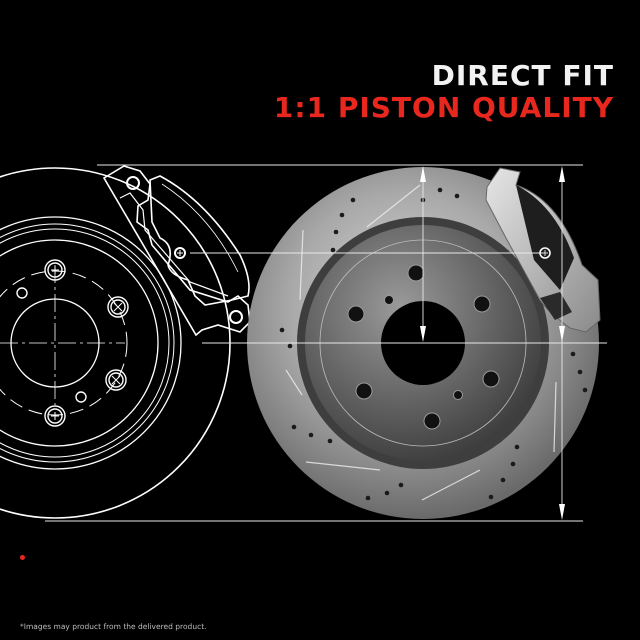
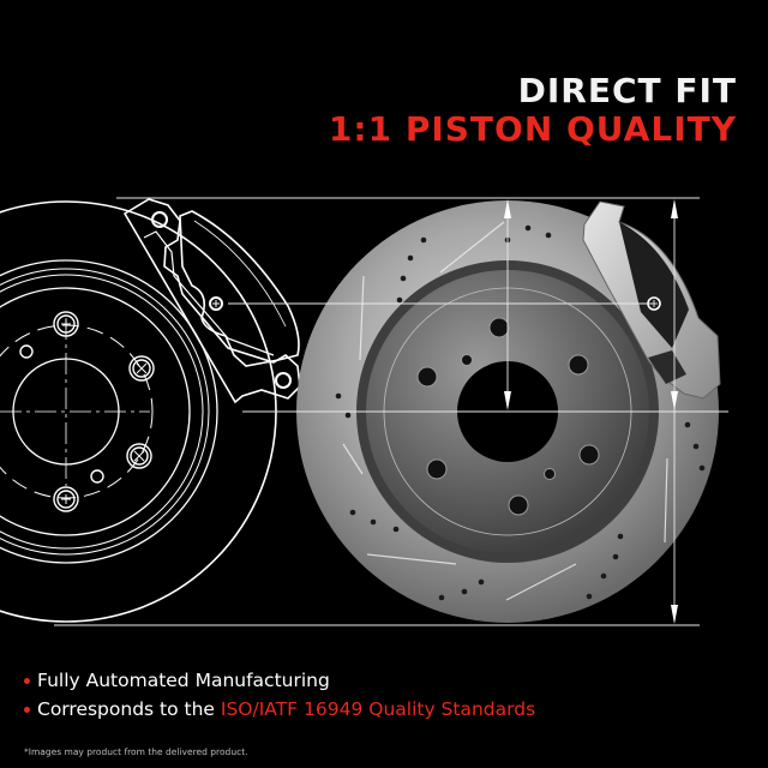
  DIRECT FIT
  1:1 PISTON QUALITY
+ Fully Automated Manufacturing
+ Corresponds to the
+ ISO/IATF 16949 Quality Standards
  *Images may product from the delivered product.
